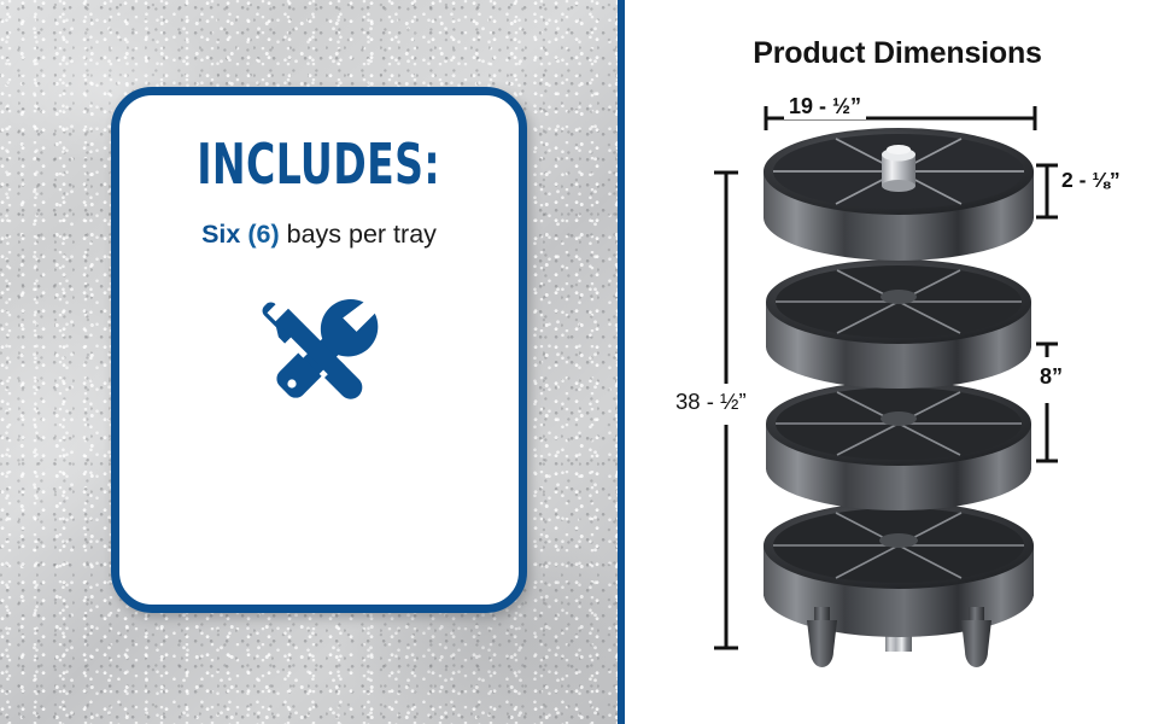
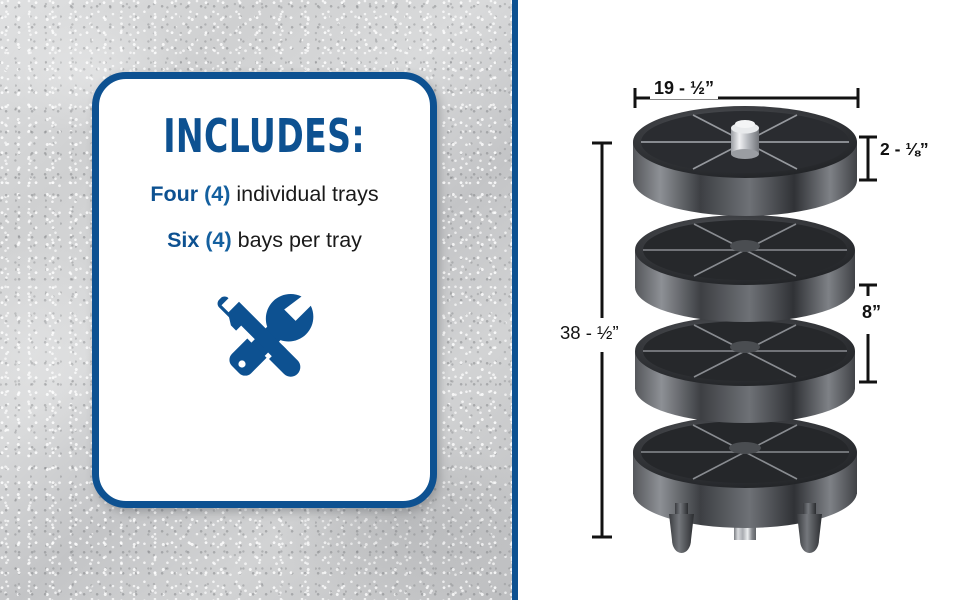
  INCLUDES:
+ Four (4) individual trays
- Six (6) bays per tray
+ Six (4) bays per tray
- Product Dimensions
  19 - ½”
  38 - ½”
  2 - ⅛”
  8”
